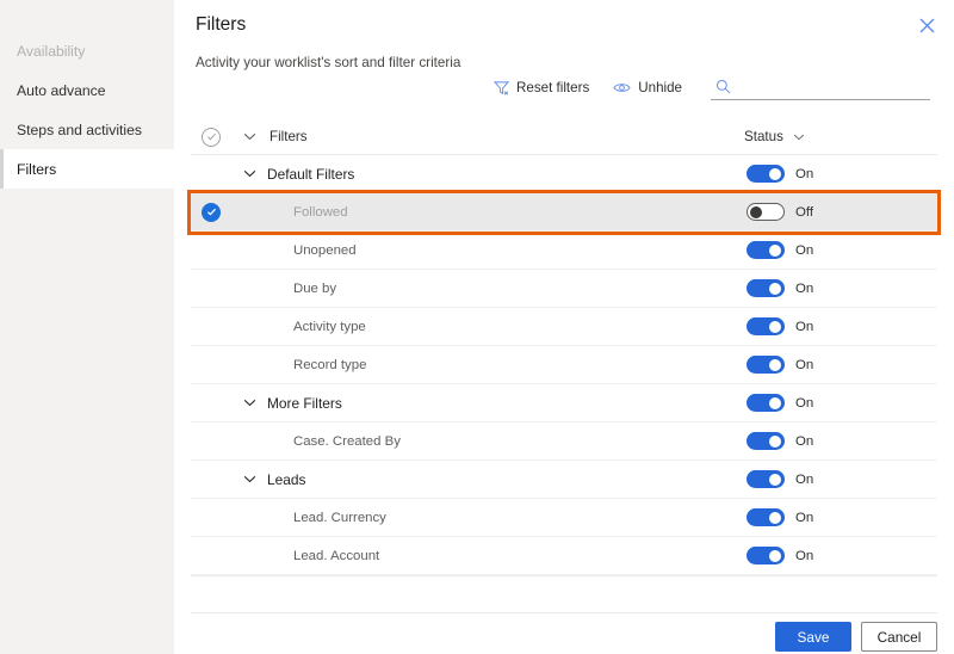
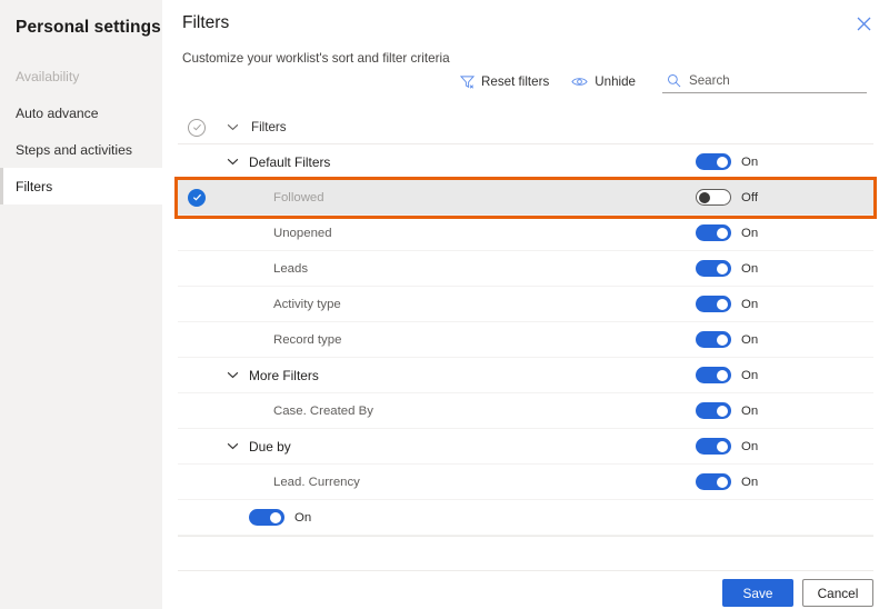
+ Personal settings
  Availability
  Auto advance
  Steps and activities
  Filters
  Filters
- Activity your worklist's sort and filter criteria
+ Customize your worklist's sort and filter criteria
  Reset filters
  Unhide
+ Search
  Filters
- Status
  Default Filters
  On
  Followed
  Off
  Unopened
  On
- Due by
+ Leads
  On
  Activity type
  On
  Record type
  On
  More Filters
  On
  Case. Created By
  On
- Leads
+ Due by
  On
  Lead. Currency
  On
- Lead. Account
  On
  Save
  Cancel
